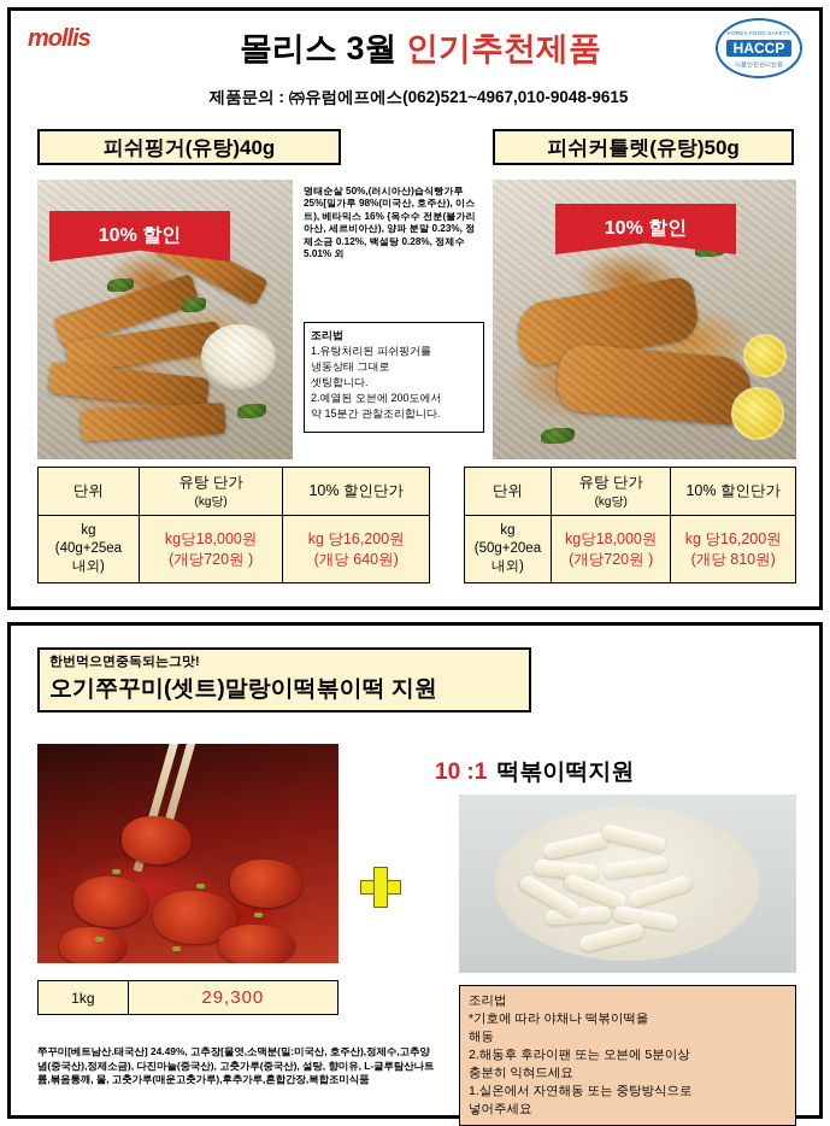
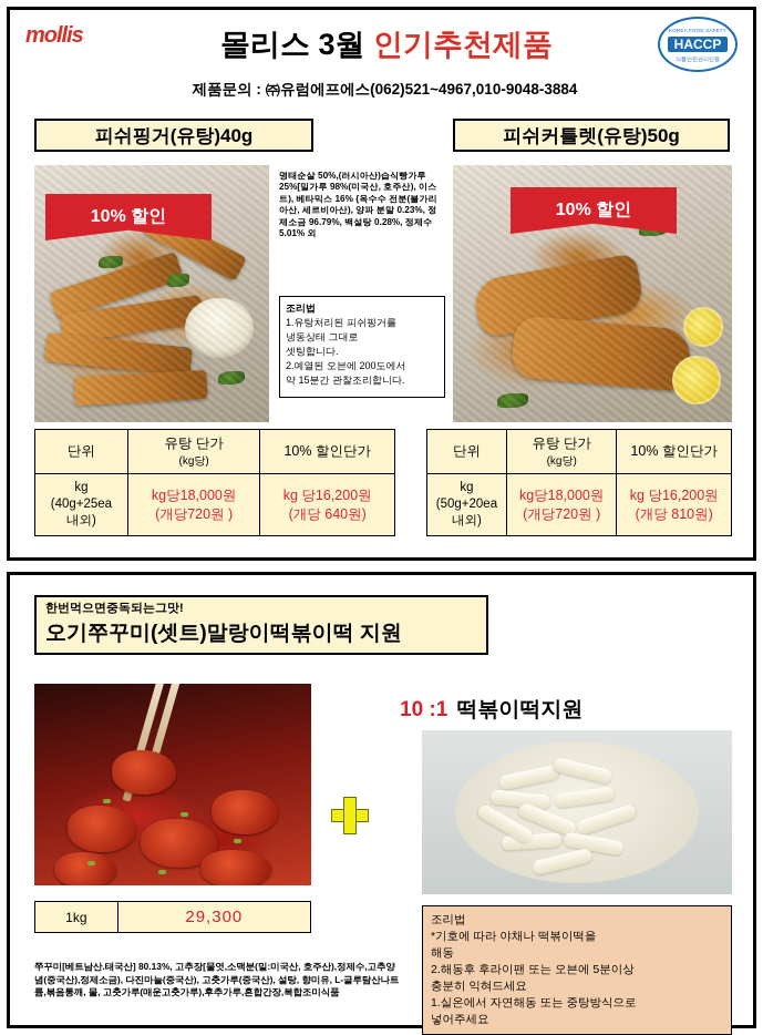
  mollis
  몰리스 3월 인기추천제품
  HACCP
- 제품문의 : ㈜유럼에프에스(062)521~4967,010-9048-9615
+ 제품문의 : ㈜유럼에프에스(062)521~4967,010-9048-3884
  피쉬핑거(유탕)40g
  10% 할인
- 명태순살 50%,(러시아산)습식빵가루 25%[밀가루 98%(미국산, 호주산), 이스트), 베타믹스 16% {옥수수 전분(불가리아산, 세르비아산), 양파 분말 0.23%, 정제소금 0.12%, 백설탕 0.28%, 정제수 5.01% 외
+ 명태순살 50%,(러시아산)습식빵가루 25%[밀가루 98%(미국산, 호주산), 이스트), 베타믹스 16% {옥수수 전분(불가리아산, 세르비아산), 양파 분말 0.23%, 정제소금 96.79%, 백설탕 0.28%, 정제수 5.01% 외
  조리법
  1.유탕처리된 피쉬핑거를
  냉동상태 그대로
  셋팅합니다.
  2.예열된 오븐에 200도에서
  약 15분간 관찰조리합니다.
  단위	유탕 단가 (kg당)	10% 할인단가
  kg (40g+25ea 내외)	kg당18,000원 (개당720원 )	kg 당16,200원 (개당 640원)
  피쉬커틀렛(유탕)50g
  10% 할인
  단위	유탕 단가 (kg당)	10% 할인단가
  kg (50g+20ea 내외)	kg당18,000원 (개당720원 )	kg 당16,200원 (개당 810원)
  한번먹으면중독되는그맛!
  오기쭈꾸미(셋트)말랑이떡볶이떡 지원
  10 :1 떡볶이떡지원
  1kg	29,300
  조리법
  *기호에 따라 야채나 떡볶이떡을
  해동
  2.해동후 후라이팬 또는 오븐에 5분이상
  충분히 익혀드세요
  1.실온에서 자연해동 또는 중탕방식으로
  넣어주세요
- 쭈꾸미[베트남산.태국산] 24.49%, 고추장[물엿,소맥분(밀:미국산, 호주산),정제수,고추양념(중국산),정제소금), 다진마늘(중국산), 고춧가루(중국산), 설탕, 향미유, L-글루탐산나트륨,볶음통깨, 물, 고춧가루(매운고춧가루),후추가루,혼합간장,복합조미식품
+ 쭈꾸미[베트남산.태국산] 80.13%, 고추장[물엿,소맥분(밀:미국산, 호주산),정제수,고추양념(중국산),정제소금), 다진마늘(중국산), 고춧가루(중국산), 설탕, 향미유, L-글루탐산나트륨,볶음통깨, 물, 고춧가루(매운고춧가루),후추가루,혼합간장,복합조미식품
